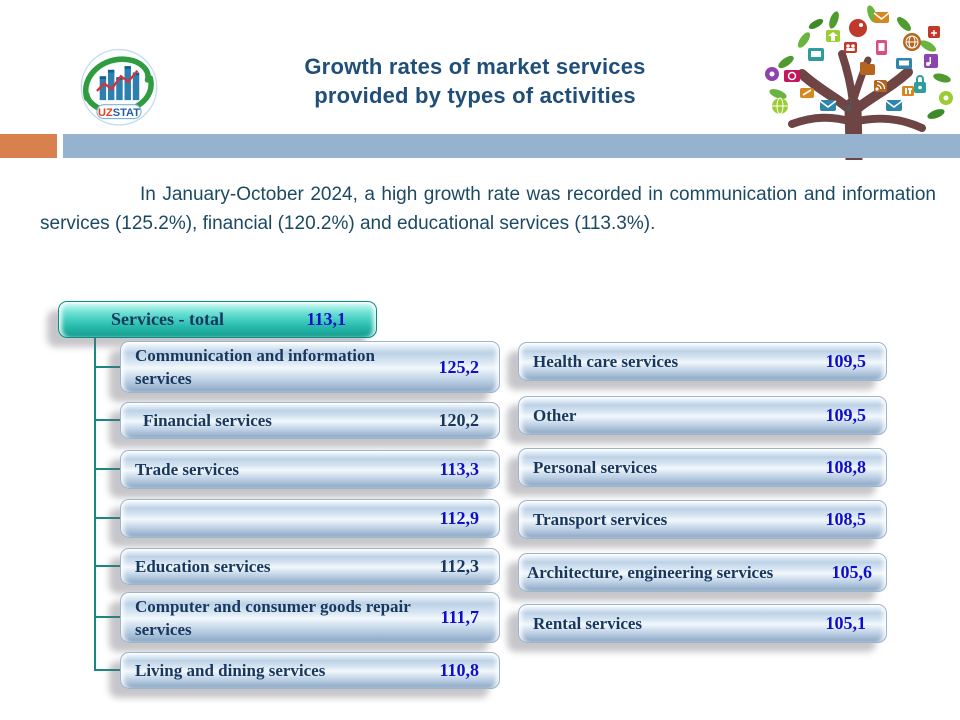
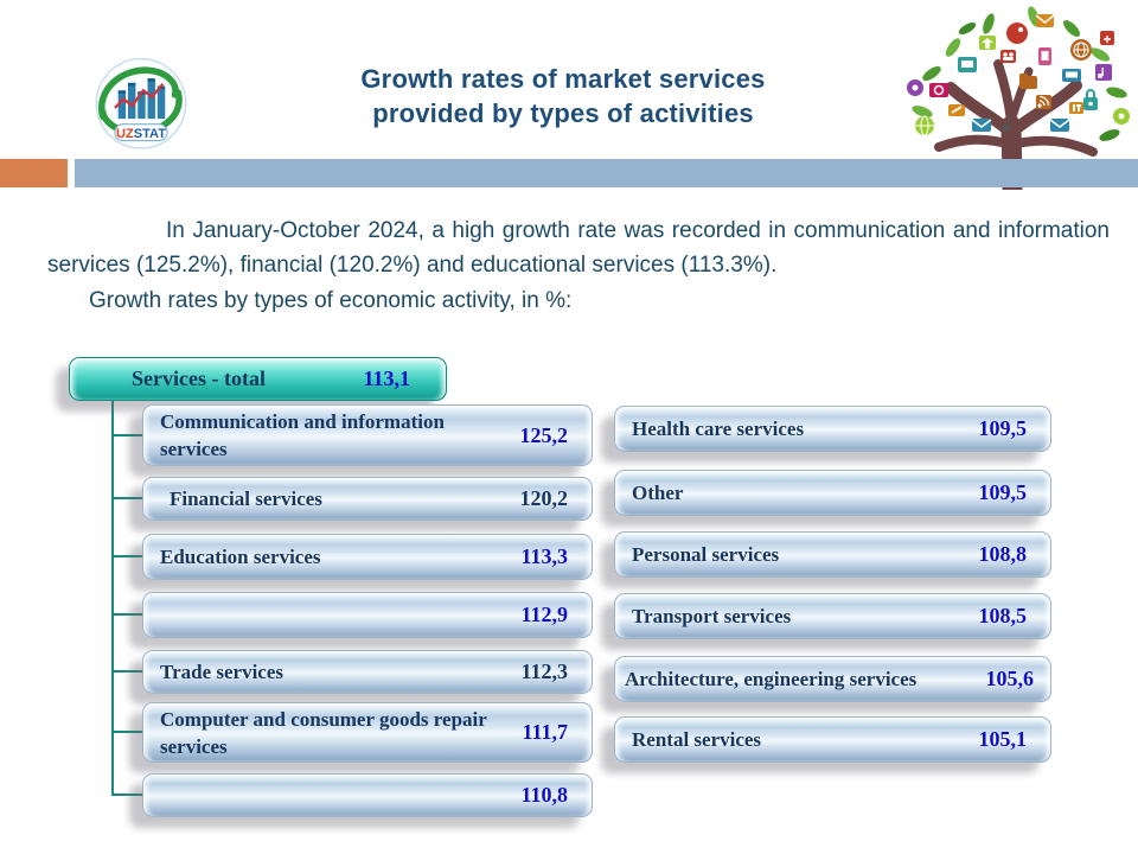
  UZSTAT
  Growth rates of market services
  provided by types of activities
  In January-October 2024, a high growth rate was recorded in communication and information services (125.2%), financial (120.2%) and educational services (113.3%).
+ Growth rates by types of economic activity, in %:
  Services - total
  113,1
  Communication and information services
  125,2
  Financial services
  120,2
- Trade services
+ Education services
  113,3
  112,9
- Education services
+ Trade services
  112,3
  Computer and consumer goods repair services
  111,7
- Living and dining services
  110,8
  Health care services
  109,5
  Other
  109,5
  Personal services
  108,8
  Transport services
  108,5
  Architecture, engineering services
  105,6
  Rental services
  105,1
